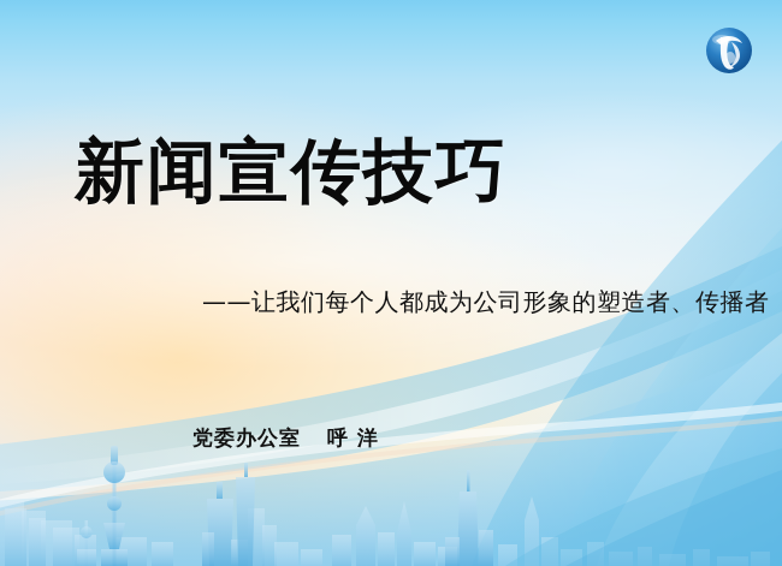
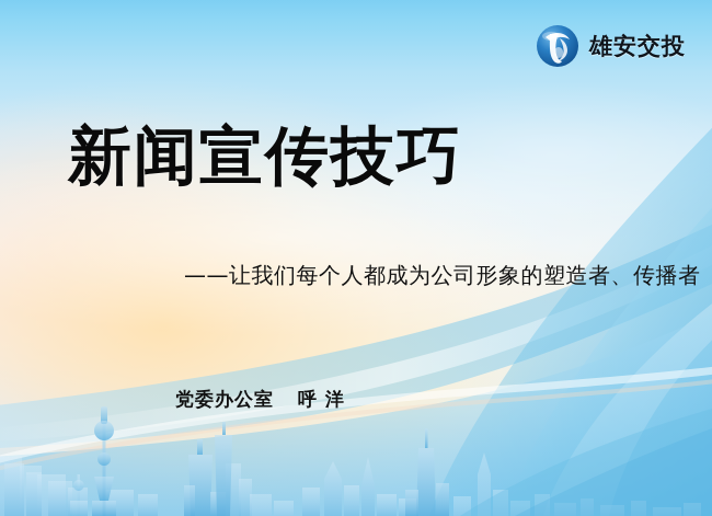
+ 雄安交投
  新闻宣传技巧
  ——让我们每个人都成为公司形象的塑造者、传播者
  党委办公室 呼 洋
